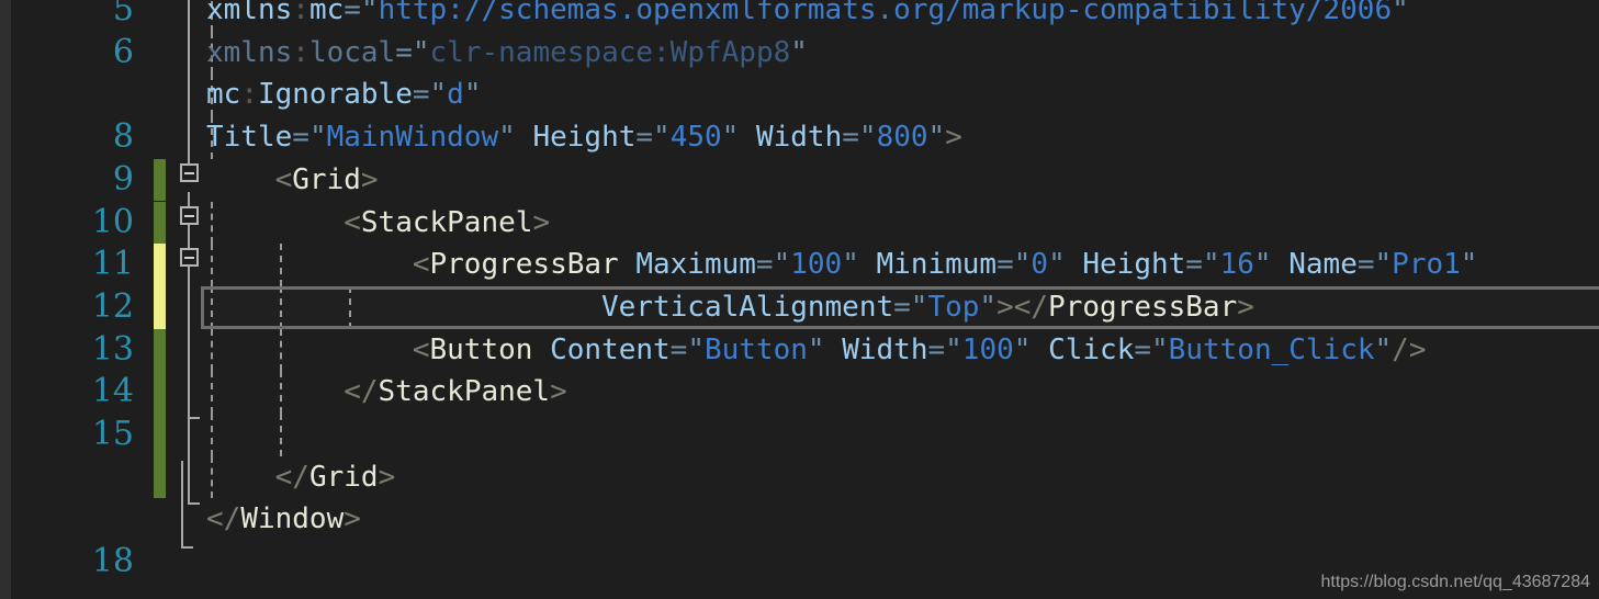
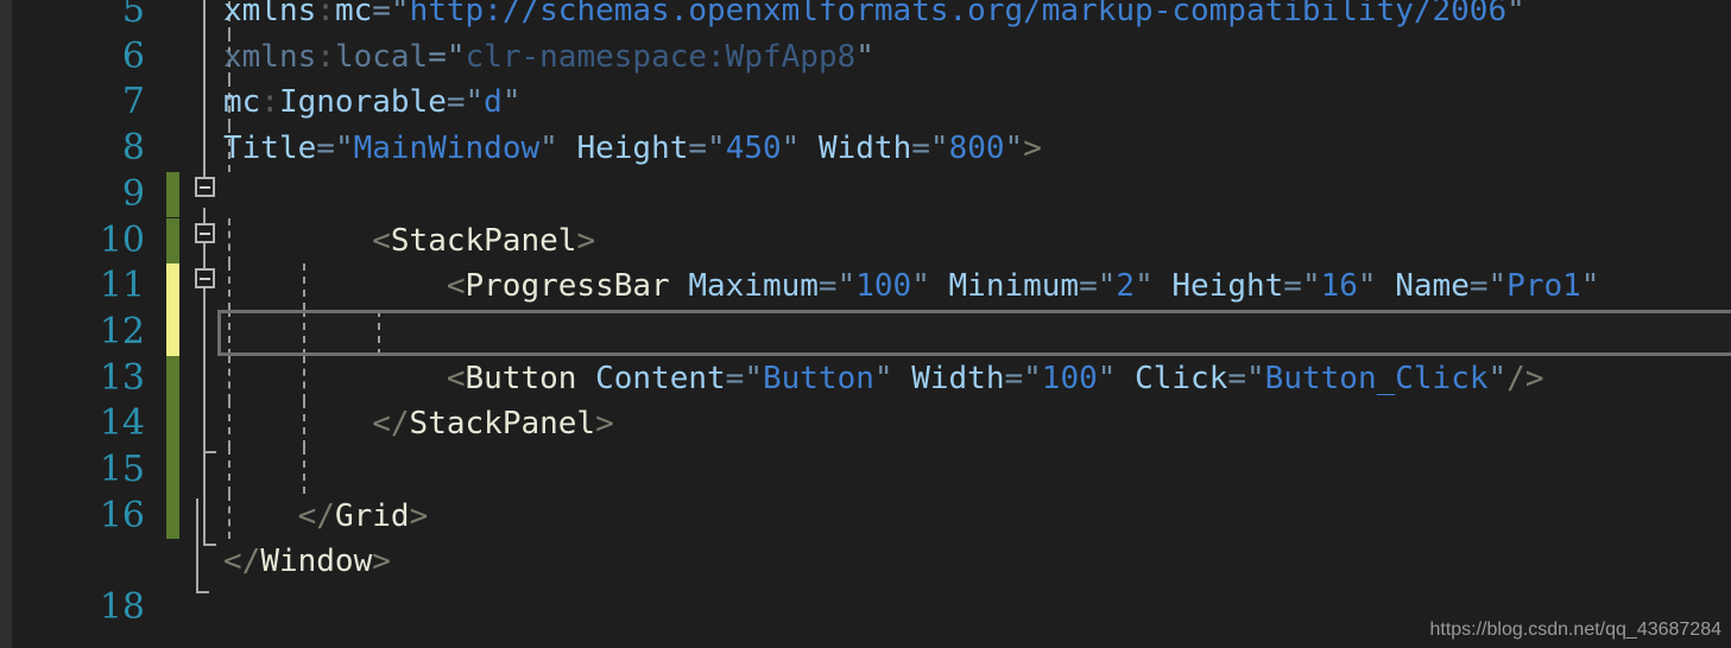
  5
  xmlns:mc="http://schemas.openxmlformats.org/markup-compatibility/2006"
  6
  xmlns:local="clr-namespace:WpfApp8"
+ 7
  mc:Ignorable="d"
  8
  Title="MainWindow" Height="450" Width="800">
  9
- <Grid>
  10
  <StackPanel>
  11
- <ProgressBar Maximum="100" Minimum="0" Height="16" Name="Pro1"
+ <ProgressBar Maximum="100" Minimum="2" Height="16" Name="Pro1"
  12
- VerticalAlignment="Top"></ProgressBar>
  13
  <Button Content="Button" Width="100" Click="Button_Click"/>
  14
  </StackPanel>
  15
+ 16
  </Grid>
  </Window>
  18
  https://blog.csdn.net/qq_43687284
